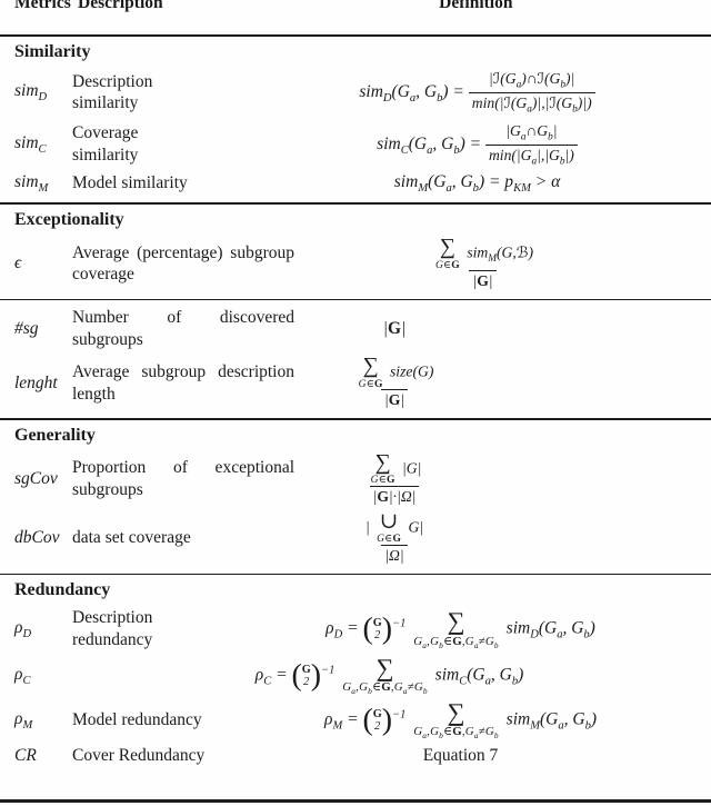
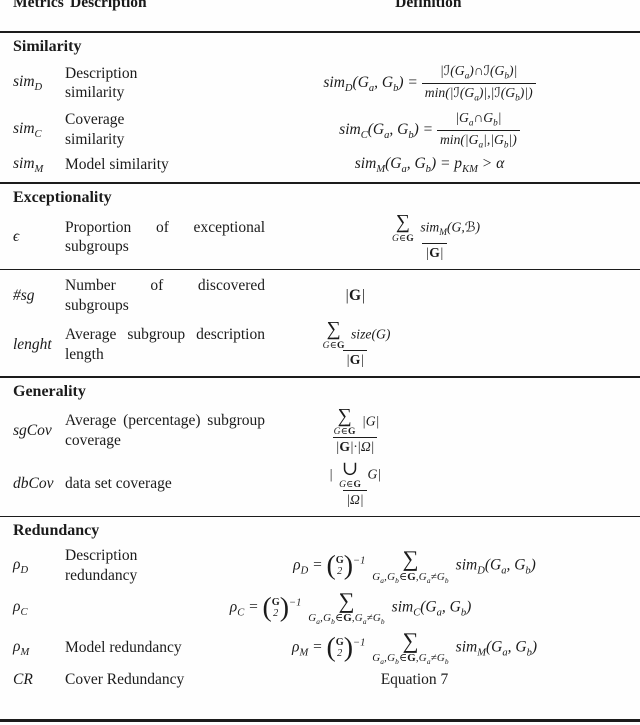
  Metrics
  Description
  Definition
  Similarity
  simD
  Description similarity
  simD(Ga, Gb) =
  |ℐ(Ga)∩ℐ(Gb)|
  min(|ℐ(Ga)|,|ℐ(Gb)|)
  simC
  Coverage similarity
  simC(Ga, Gb) =
  |Ga∩Gb|
  min(|Ga|,|Gb|)
  simM
  Model similarity
  simM(Ga, Gb) = pKM > α
  Exceptionality
  ϵ
- Average (percentage) subgroup coverage
+ Proportion of exceptional subgroups
  ∑
  G∈G
  simM(G,ℬ)
  |G|
  #sg
  Number of discovered subgroups
  |G|
  lenght
  Average subgroup description length
  ∑
  G∈G
  size(G)
  |G|
  Generality
  sgCov
- Proportion of exceptional subgroups
+ Average (percentage) subgroup coverage
  ∑
  G∈G
  |G|
  |G|·|Ω|
  dbCov
  data set coverage
  |
  ∪
  G∈G
  G|
  |Ω|
  Redundancy
  ρD
  Description redundancy
  ρD =
  (
  G
  2
  )
  −1
  ∑
  Ga,Gb∈G,Ga≠Gb
  simD(Ga, Gb)
  ρC
  ρC =
  (
  G
  2
  )
  −1
  ∑
  Ga,Gb∈G,Ga≠Gb
  simC(Ga, Gb)
  ρM
  Model redundancy
  ρM =
  (
  G
  2
  )
  −1
  ∑
  Ga,Gb∈G,Ga≠Gb
  simM(Ga, Gb)
  CR
  Cover Redundancy
  Equation 7
